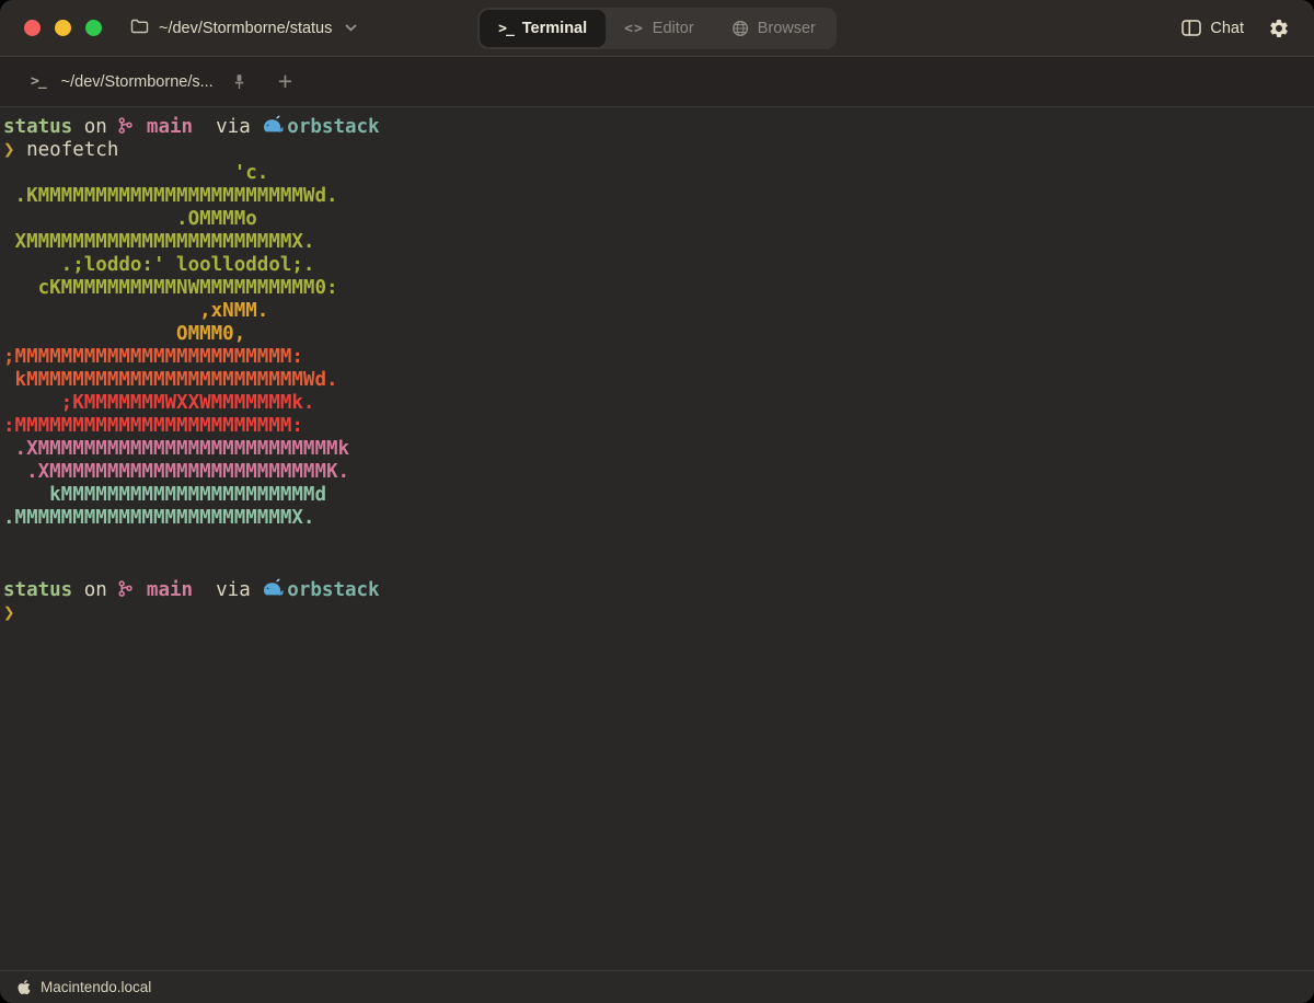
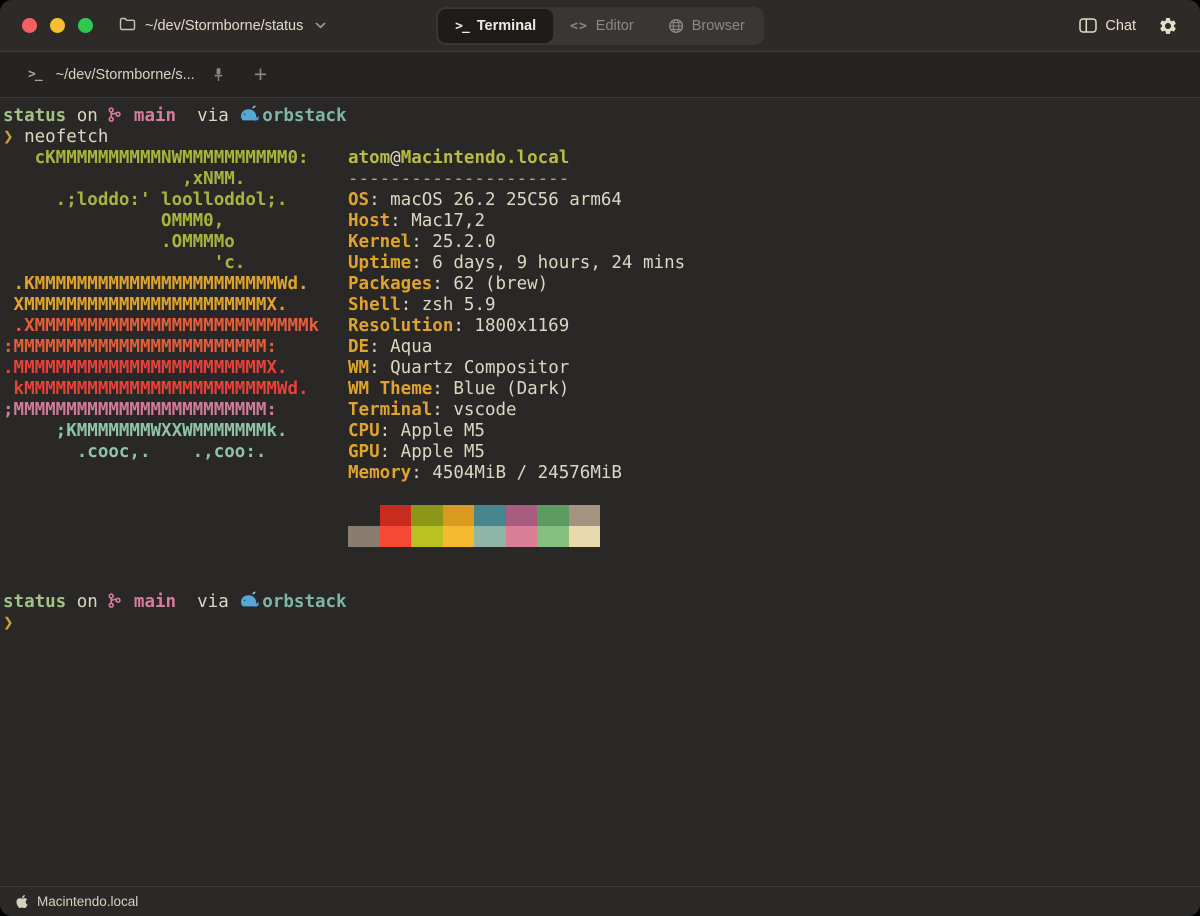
  ~/dev/Stormborne/status
  >_
  Terminal
  <>
  Editor
  Browser
  Chat
  >_
  ~/dev/Stormborne/s...
  +
  status on main via orbstack
  ❯ neofetch
- 'c.
+ cKMMMMMMMMMMNWMMMMMMMMMM0:
- .KMMMMMMMMMMMMMMMMMMMMMMMWd.
+ ,xNMM.
- .OMMMMo
+ .;loddo:' loolloddol;.
- XMMMMMMMMMMMMMMMMMMMMMMMX.
+ OMMM0,
- .;loddo:' loolloddol;.
+ .OMMMMo
- cKMMMMMMMMMMNWMMMMMMMMMM0:
+ 'c.
- ,xNMM.
+ .KMMMMMMMMMMMMMMMMMMMMMMMWd.
- OMMM0,
+ XMMMMMMMMMMMMMMMMMMMMMMMX.
- ;MMMMMMMMMMMMMMMMMMMMMMMM:
+ .XMMMMMMMMMMMMMMMMMMMMMMMMMMk
- kMMMMMMMMMMMMMMMMMMMMMMMMWd.
+ :MMMMMMMMMMMMMMMMMMMMMMMM:
- ;KMMMMMMMWXXWMMMMMMMk.
+ .MMMMMMMMMMMMMMMMMMMMMMMMX.
- :MMMMMMMMMMMMMMMMMMMMMMMM:
+ kMMMMMMMMMMMMMMMMMMMMMMMMWd.
- .XMMMMMMMMMMMMMMMMMMMMMMMMMMk
+ ;MMMMMMMMMMMMMMMMMMMMMMMM:
- .XMMMMMMMMMMMMMMMMMMMMMMMMK.
- kMMMMMMMMMMMMMMMMMMMMMMd
- .MMMMMMMMMMMMMMMMMMMMMMMMX.
+ ;KMMMMMMMWXXWMMMMMMMk.
+ .cooc,. .,coo:.
+ atom@Macintendo.local
+ ---------------------
+ OS: macOS 26.2 25C56 arm64
+ Host: Mac17,2
+ Kernel: 25.2.0
+ Uptime: 6 days, 9 hours, 24 mins
+ Packages: 62 (brew)
+ Shell: zsh 5.9
+ Resolution: 1800x1169
+ DE: Aqua
+ WM: Quartz Compositor
+ WM Theme: Blue (Dark)
+ Terminal: vscode
+ CPU: Apple M5
+ GPU: Apple M5
+ Memory: 4504MiB / 24576MiB
  status on main via orbstack
  ❯
  Macintendo.local
